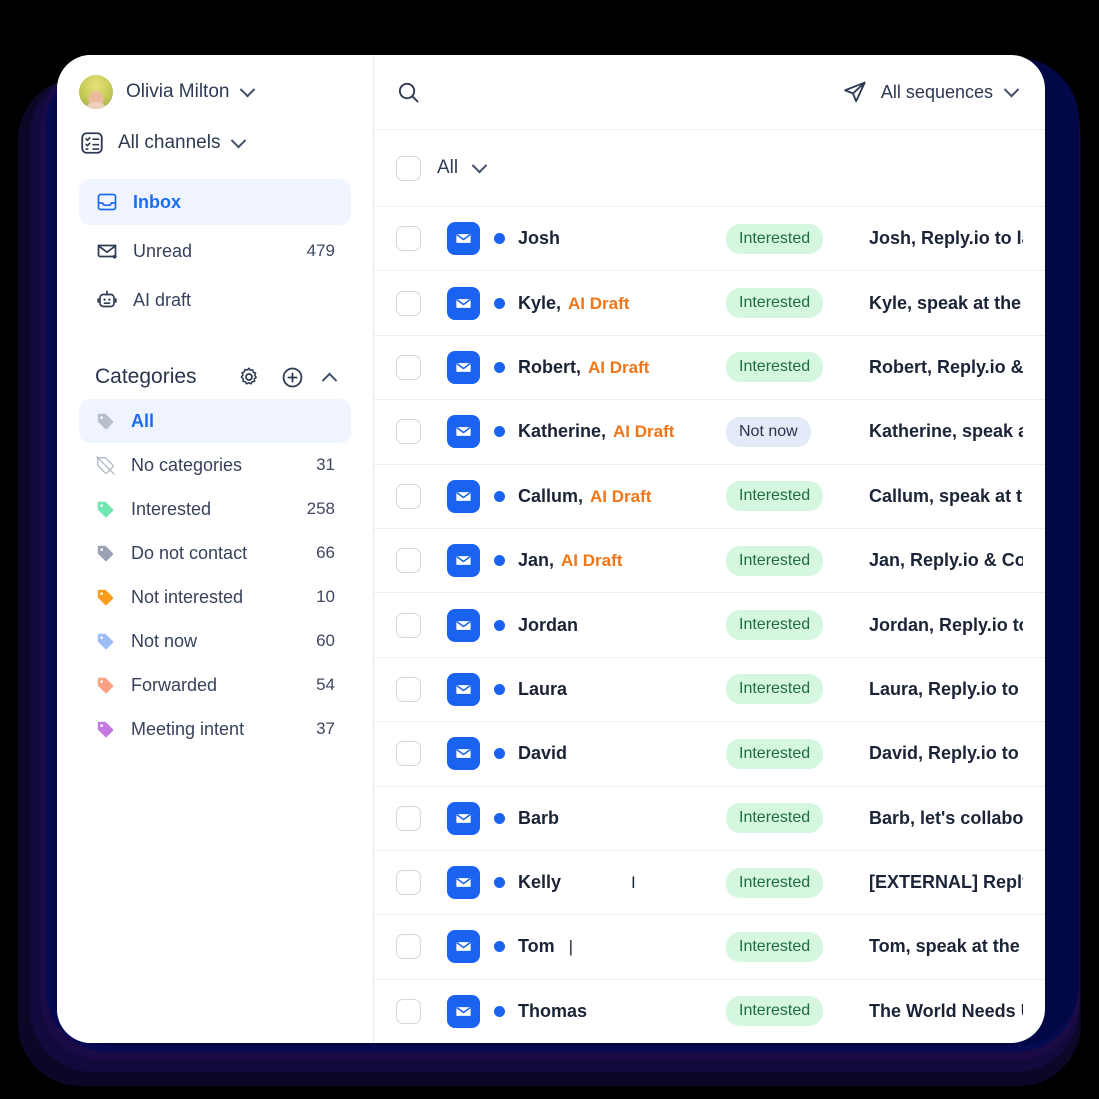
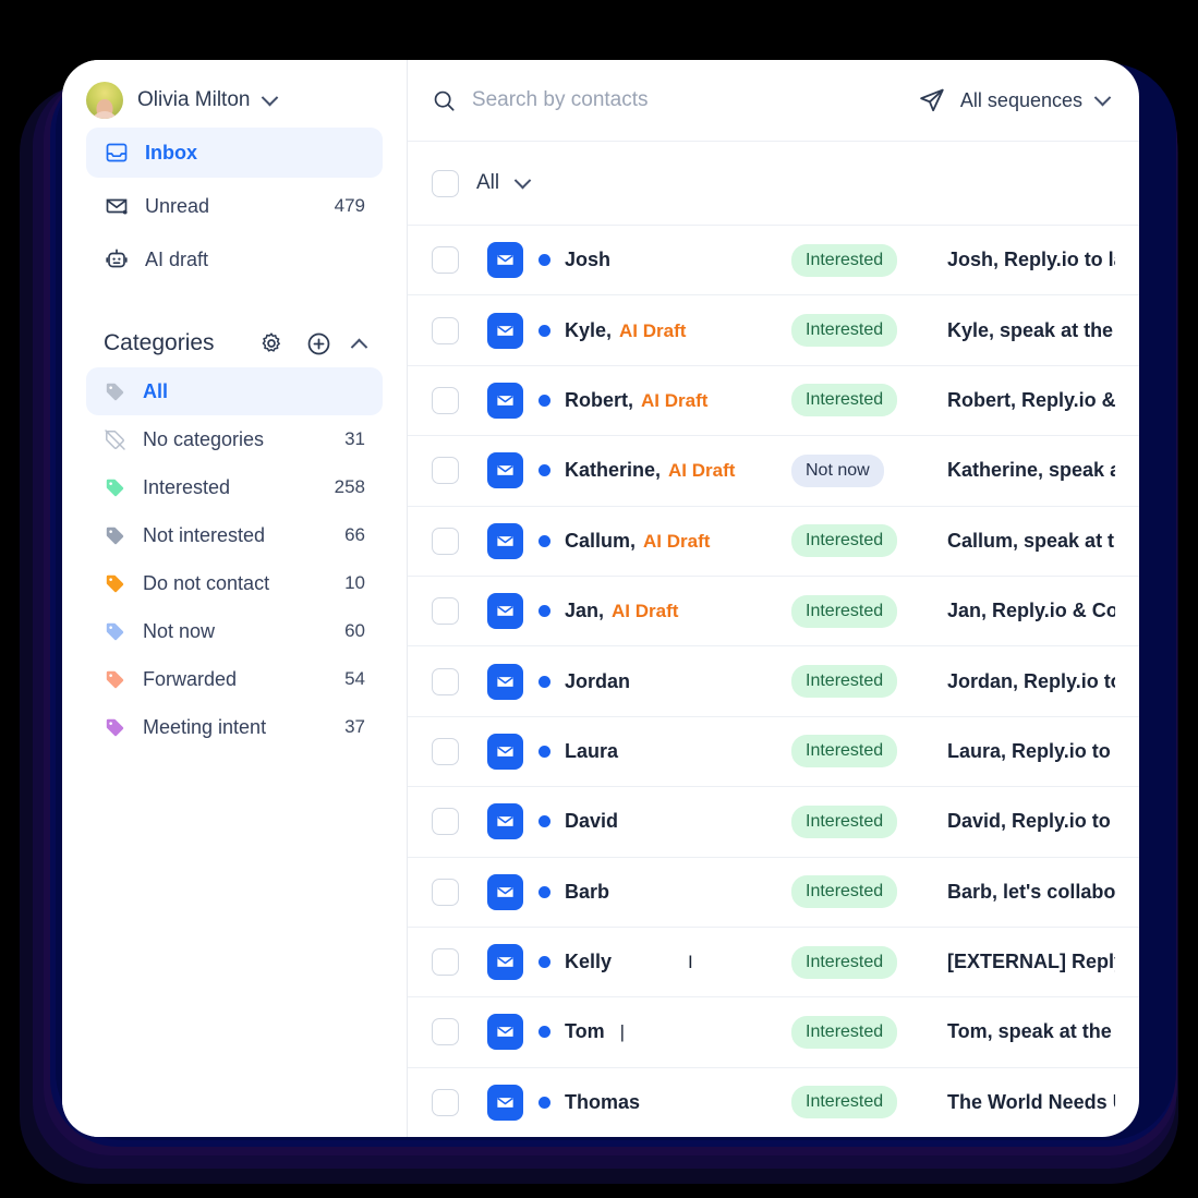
  Olivia Milton
- All channels
  Inbox
  Unread
  479
  AI draft
  Categories
  All
  No categories
  31
  Interested
  258
- Do not contact
+ Not interested
  66
- Not interested
+ Do not contact
  10
  Not now
  60
  Forwarded
  54
  Meeting intent
  37
+ Search by contacts
  All sequences
  All
  Josh
  Interested
  Josh, Reply.io to l
  Kyle,
  AI Draft
  Interested
  Kyle, speak at the
  Robert,
  AI Draft
  Interested
  Robert, Reply.io &
  Katherine,
  AI Draft
  Not now
  Katherine, speak
  Callum,
  AI Draft
  Interested
  Callum, speak at t
  Jan,
  AI Draft
  Interested
  Jan, Reply.io & Co
  Jordan
  Interested
  Jordan, Reply.io t
  Laura
  Interested
  Laura, Reply.io to
  David
  Interested
  David, Reply.io to
  Barb
  Interested
  Barb, let's collabo
  Kelly
  I
  Interested
  [EXTERNAL] Repl
  Tom
  |
  Interested
  Tom, speak at the
  Thomas
  Interested
  The World Needs
